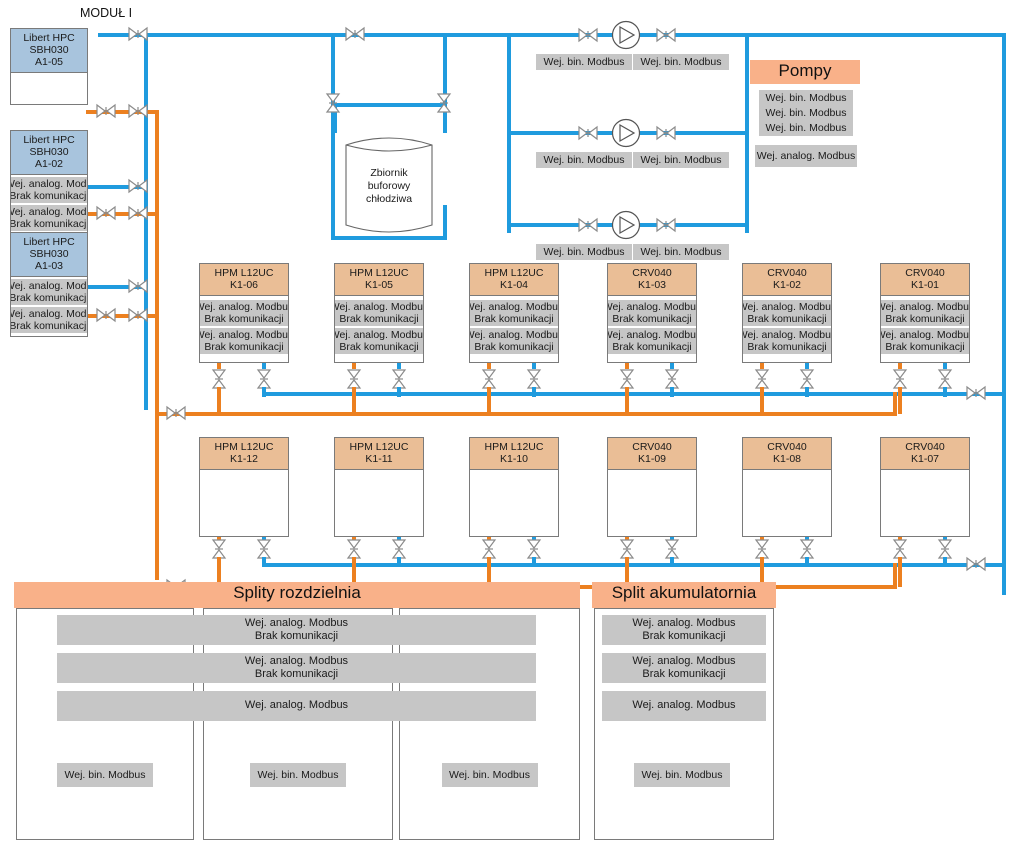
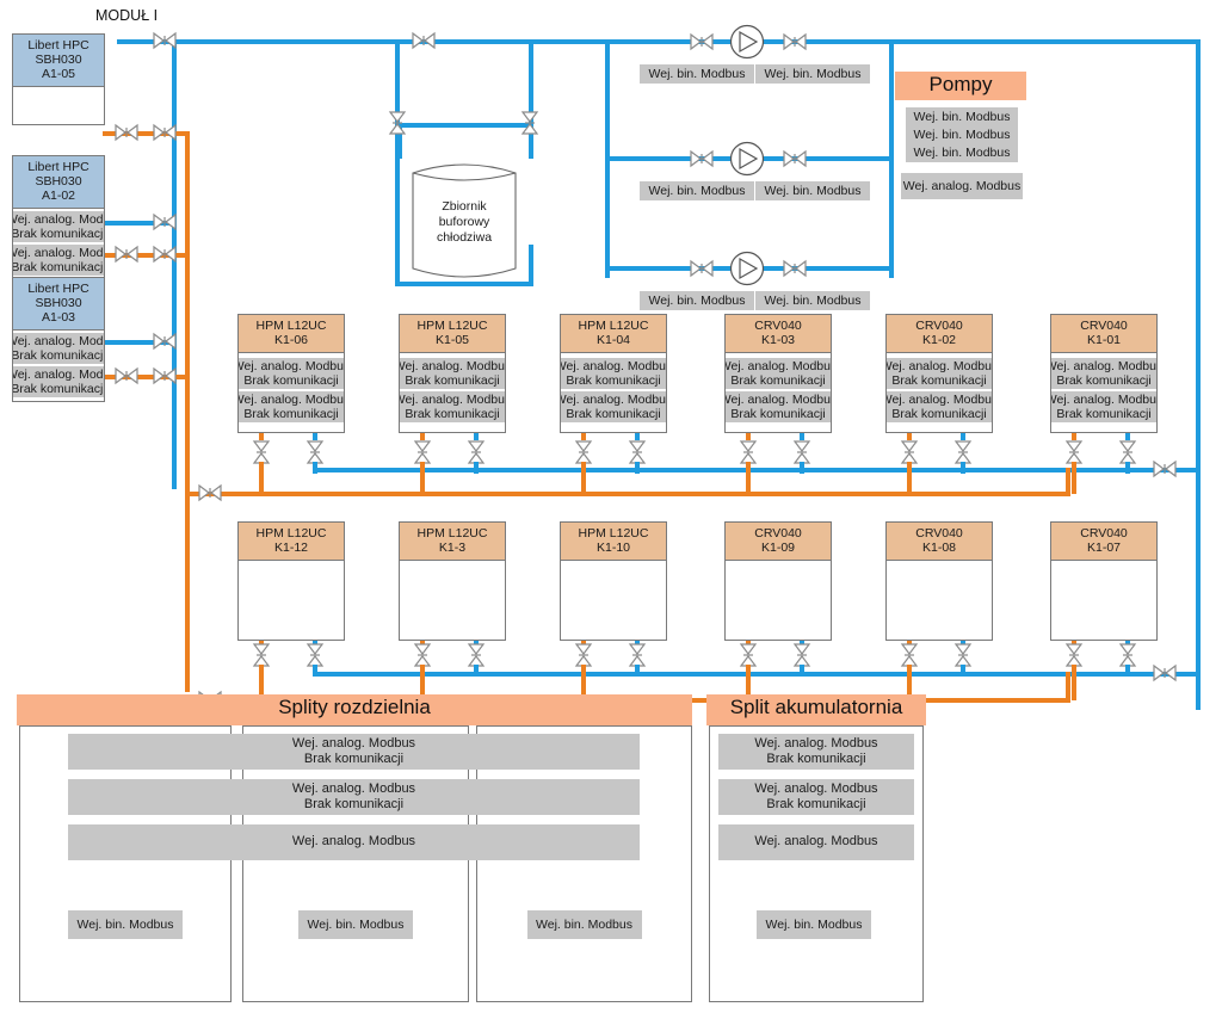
  MODUŁ I
  Libert HPC
  SBH030
  A1-05
  Libert HPC
  SBH030
  A1-02
  ej. analog. Mod
  Brak komunikacj
  ej. analog. Mod
  Brak komunikacj
  Libert HPC
  SBH030
  A1-03
  ej. analog. Mod
  Brak komunikacj
  ej. analog. Mod
  Brak komunikacj
  Zbiornik
  buforowy
  chłodziwa
  Wej. bin. Modbus
  Wej. bin. Modbus
  Wej. bin. Modbus
  Wej. bin. Modbus
  Wej. bin. Modbus
  Wej. bin. Modbus
  Pompy
  Wej. bin. Modbus
  Wej. bin. Modbus
  Wej. bin. Modbus
  Wej. analog. Modbus
  HPM L12UC
  K1-06
  Wej. analog. Modbu
  Brak komunikacji
  Wej. analog. Modbu
  Brak komunikacji
  HPM L12UC
  K1-05
  Wej. analog. Modbu
  Brak komunikacji
  Wej. analog. Modbu
  Brak komunikacji
  HPM L12UC
  K1-04
  Wej. analog. Modbu
  Brak komunikacji
  Wej. analog. Modbu
  Brak komunikacji
  CRV040
  K1-03
  Wej. analog. Modbu
  Brak komunikacji
  Wej. analog. Modbu
  Brak komunikacji
  CRV040
  K1-02
  Wej. analog. Modbu
  Brak komunikacji
  Wej. analog. Modbu
  Brak komunikacji
  CRV040
  K1-01
  Wej. analog. Modbu
  Brak komunikacji
  Wej. analog. Modbu
  Brak komunikacji
  HPM L12UC
  K1-12
  HPM L12UC
- K1-11
+ K1-3
  HPM L12UC
  K1-10
  CRV040
  K1-09
  CRV040
  K1-08
  CRV040
  K1-07
  Splity rozdzielnia
  Wej. bin. Modbus
  Wej. bin. Modbus
  Wej. bin. Modbus
  Wej. analog. Modbus
  Brak komunikacji
  Wej. analog. Modbus
  Brak komunikacji
  Wej. analog. Modbus
  Split akumulatornia
  Wej. analog. Modbus
  Brak komunikacji
  Wej. analog. Modbus
  Brak komunikacji
  Wej. analog. Modbus
  Wej. bin. Modbus
